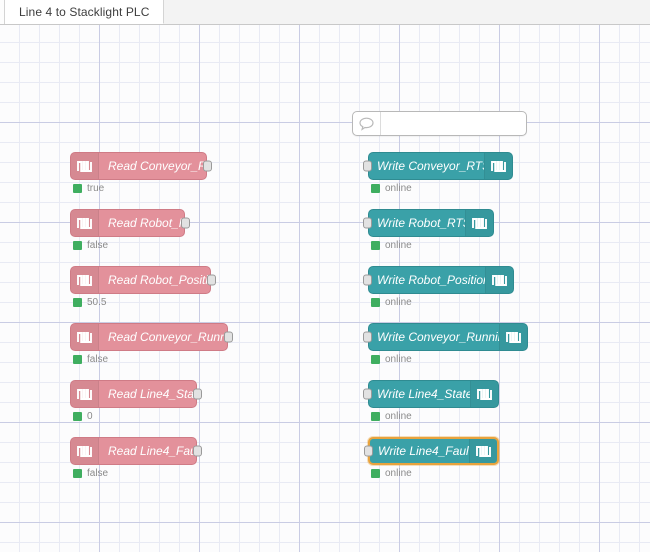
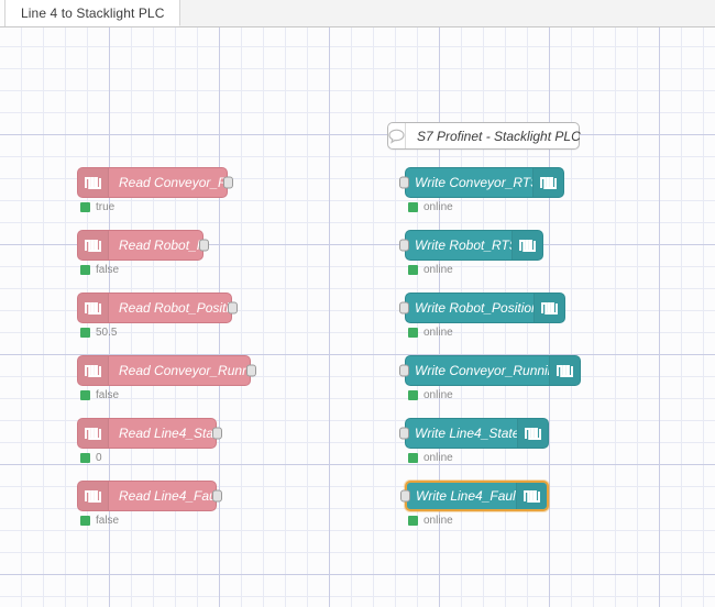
  Line 4 to Stacklight PLC
+ S7 Profinet - Stacklight PLC
  Read Conveyor_
  true
  Read Robot_
  false
  Read Robot_Posit
  50.5
  Read Conveyor_Run
  false
  Read Line4_Sta
  0
  Read Line4_Fa
  false
  Write Conveyor_RT
  online
  Write Robot_RT
  online
  Write Robot_Positio
  online
  Write Conveyor_Runni
  online
  Write Line4_State
  online
  Write Line4_Faul
  online
